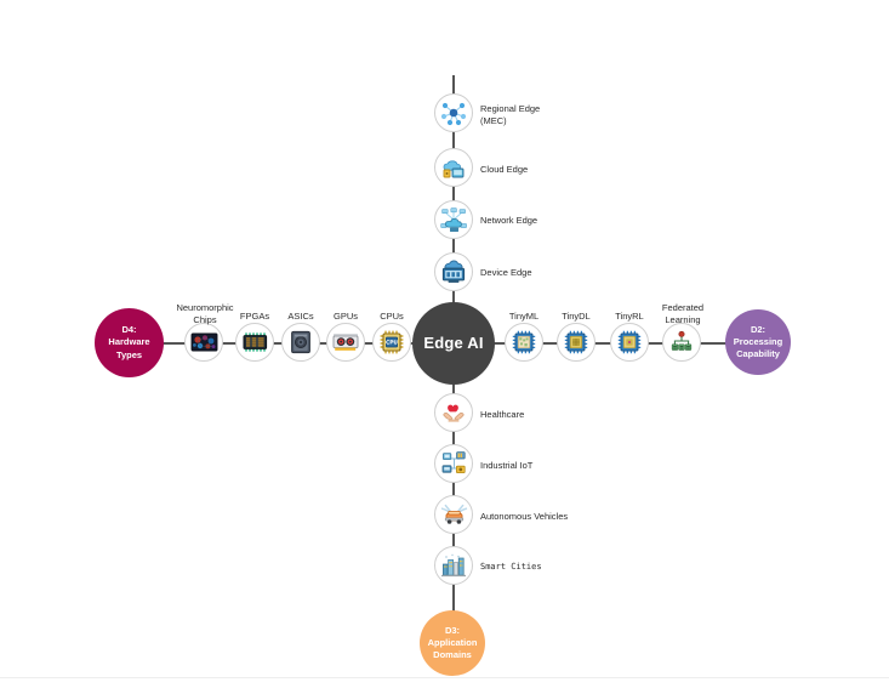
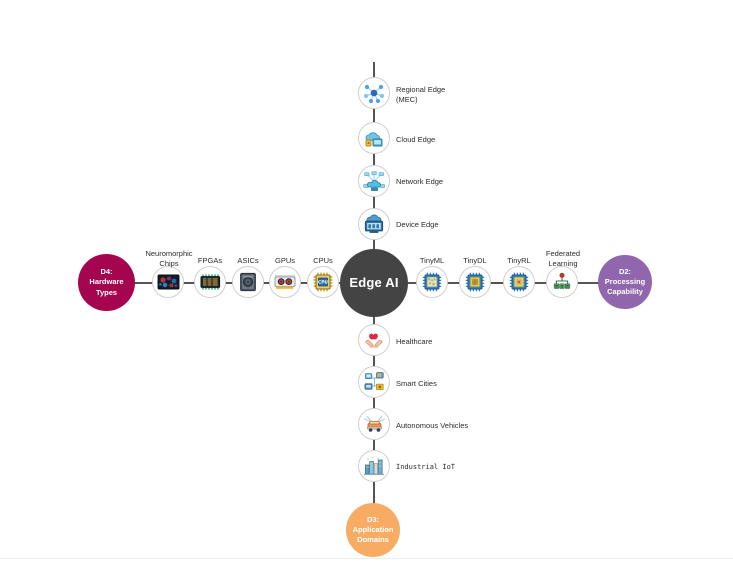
  Edge AI
  Regional Edge
  (MEC)
  Cloud Edge
  Network Edge
  Device Edge
  D3:
  Application
  Domains
  Healthcare
- Industrial IoT
+ Smart Cities
  Autonomous Vehicles
- Smart Cities
+ Industrial IoT
  D4:
  Hardware Types
  CPUs
  GPUs
  ASICs
  FPGAs
  Neuromorphic
  Chips
  D2:
  Processing
  Capability
  TinyML
  TinyDL
  TinyRL
  Federated
  Learning
